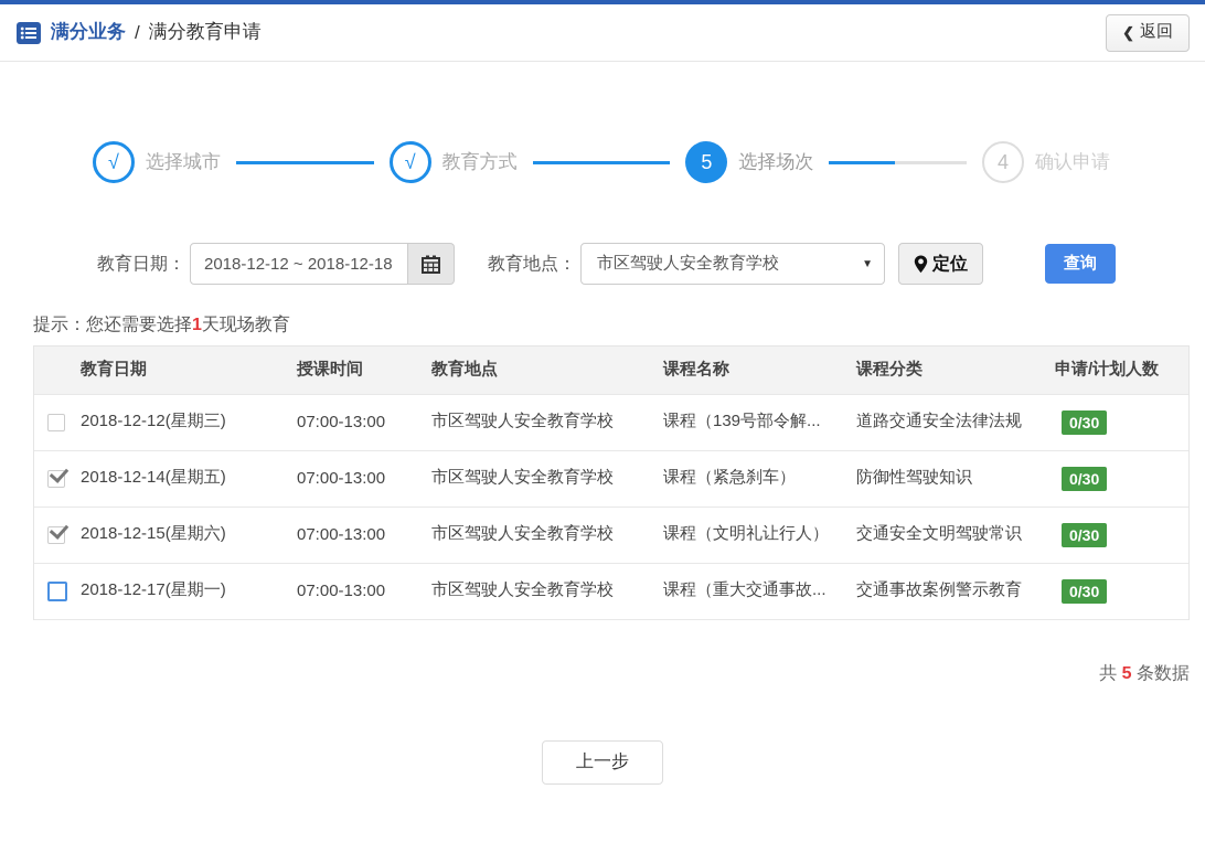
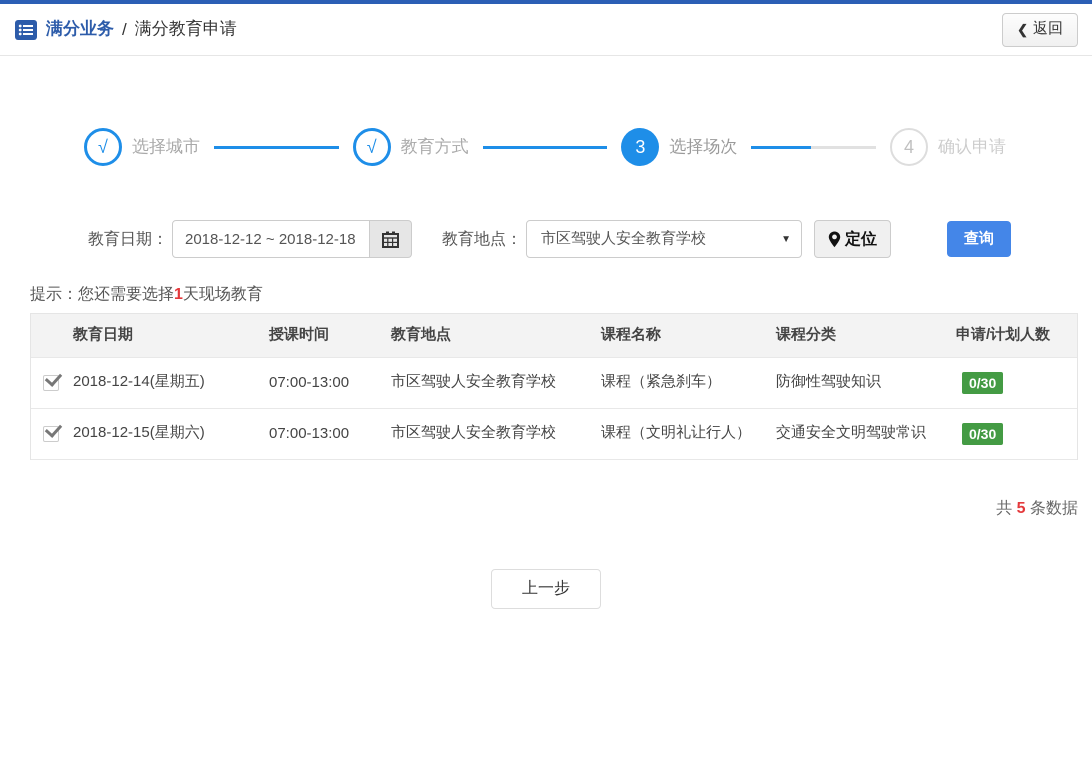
  满分业务
  /
  满分教育申请
  ❮
  返回
  √
  选择城市
  √
  教育方式
- 5
+ 3
  选择场次
  4
  确认申请
  教育日期：
  2018-12-12 ~ 2018-12-18
  教育地点：
  市区驾驶人安全教育学校
  ▼
  定位
  查询
  提示：您还需要选择1天现场教育
  	教育日期	授课时间	教育地点	课程名称	课程分类	申请/计划人数
- 	2018-12-12(星期三)	07:00-13:00	市区驾驶人安全教育学校	课程（139号部令解...	道路交通安全法律法规	0/30
  	2018-12-14(星期五)	07:00-13:00	市区驾驶人安全教育学校	课程（紧急刹车）	防御性驾驶知识	0/30
  	2018-12-15(星期六)	07:00-13:00	市区驾驶人安全教育学校	课程（文明礼让行人）	交通安全文明驾驶常识	0/30
- 	2018-12-17(星期一)	07:00-13:00	市区驾驶人安全教育学校	课程（重大交通事故...	交通事故案例警示教育	0/30
  共 5 条数据
  上一步
